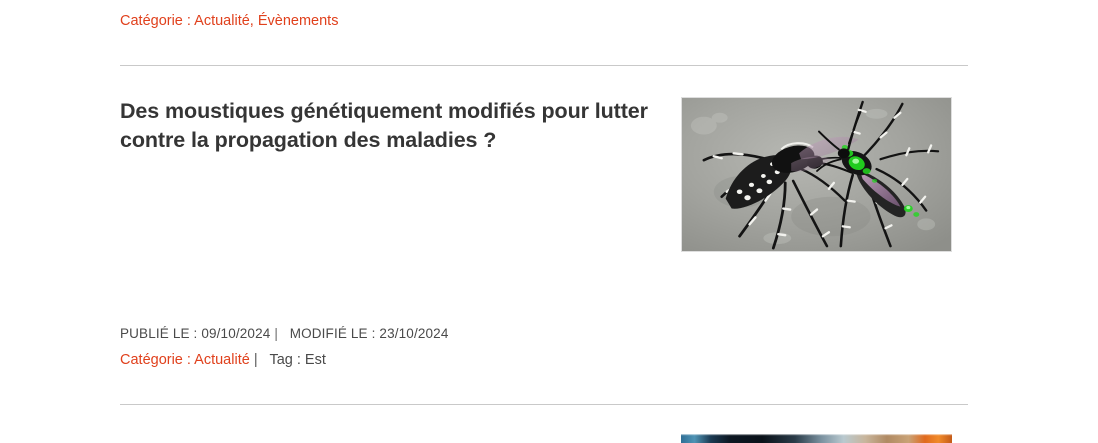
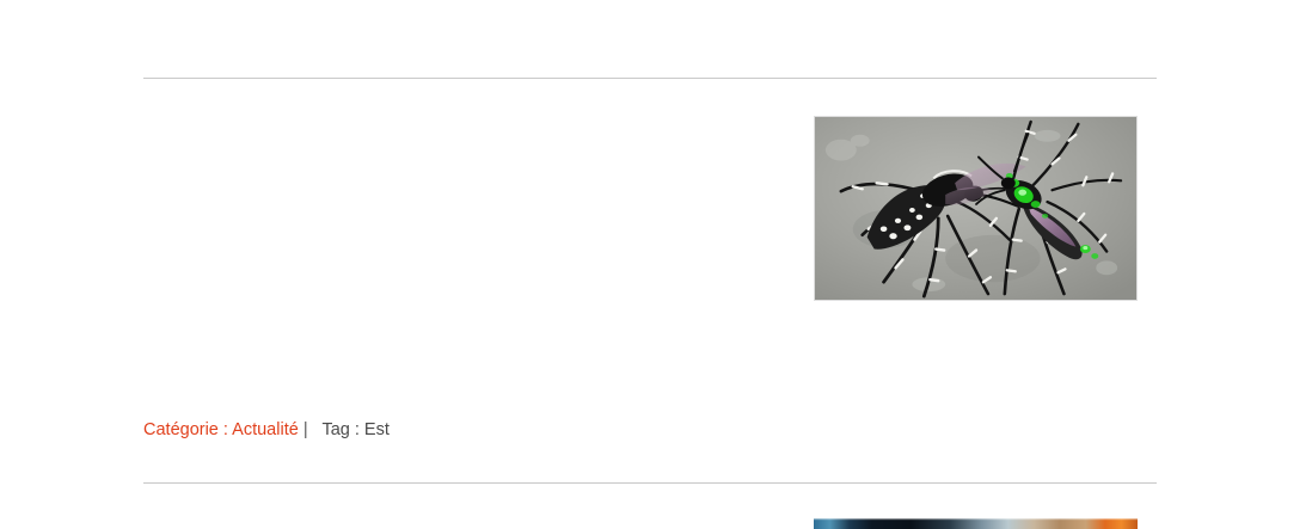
- Catégorie : Actualité, Évènements
- Des moustiques génétiquement modifiés pour lutter contre la propagation des maladies ?
- PUBLIÉ LE : 09/10/2024 | MODIFIÉ LE : 23/10/2024
  Catégorie : Actualité | Tag : Est
